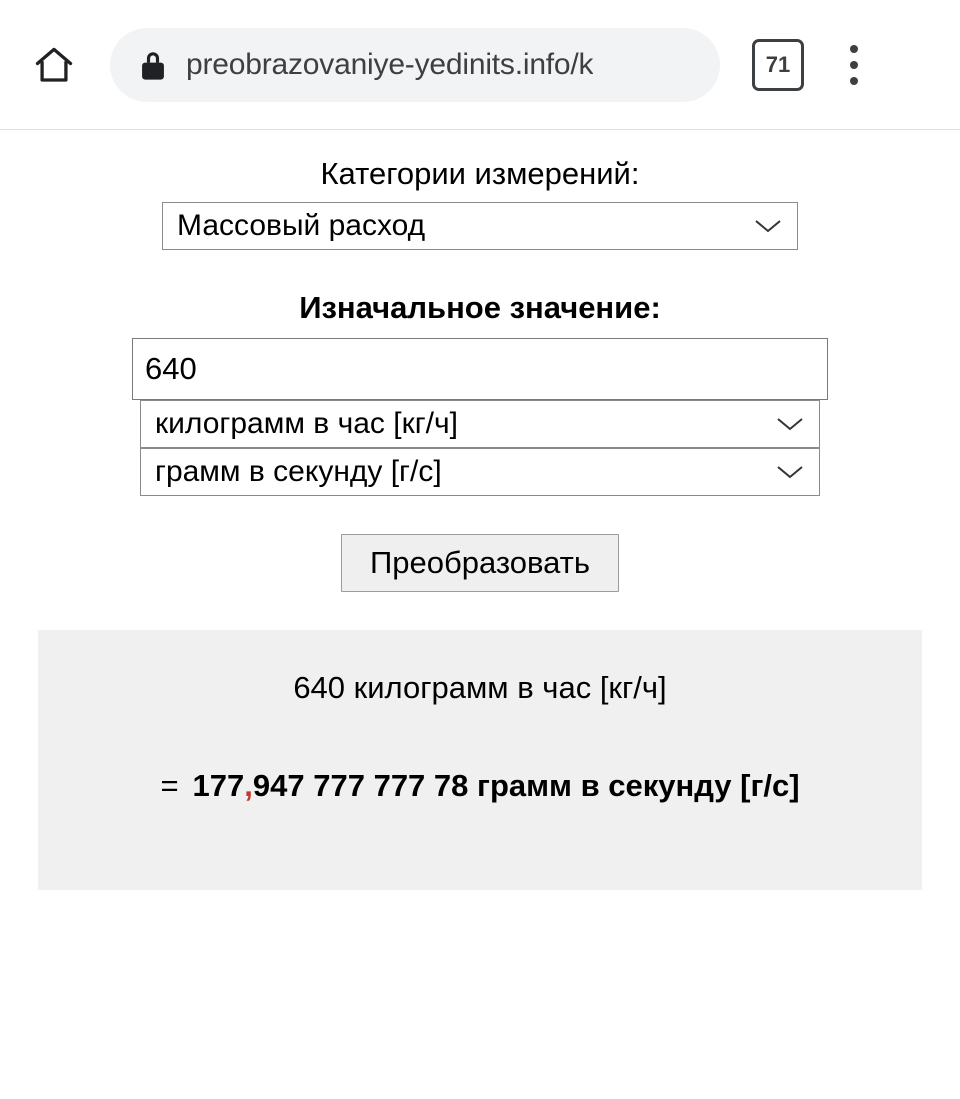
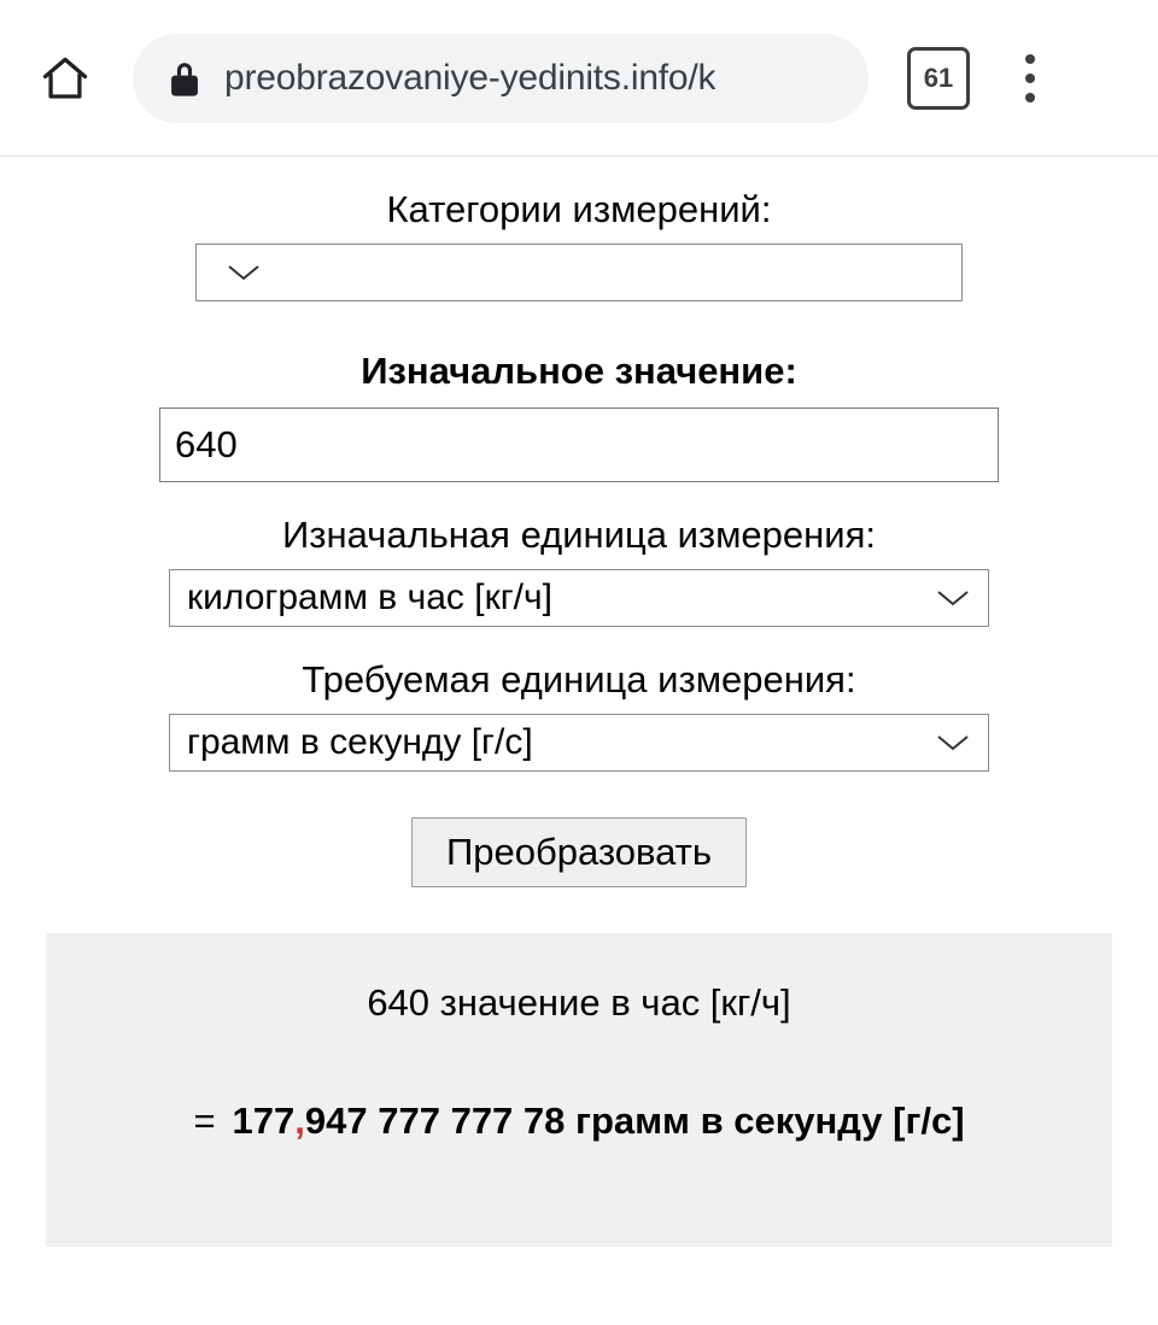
  preobrazovaniye-yedinits.info/k
- 71
+ 61
  Категории измерений:
- Массовый расход
  Изначальное значение:
  640
+ Изначальная единица измерения:
  килограмм в час [кг/ч]
+ Требуемая единица измерения:
  грамм в секунду [г/с]
  Преобразовать
- 640 килограмм в час [кг/ч]
+ 640 значение в час [кг/ч]
  = 177,947 777 777 78 грамм в секунду [г/с]
